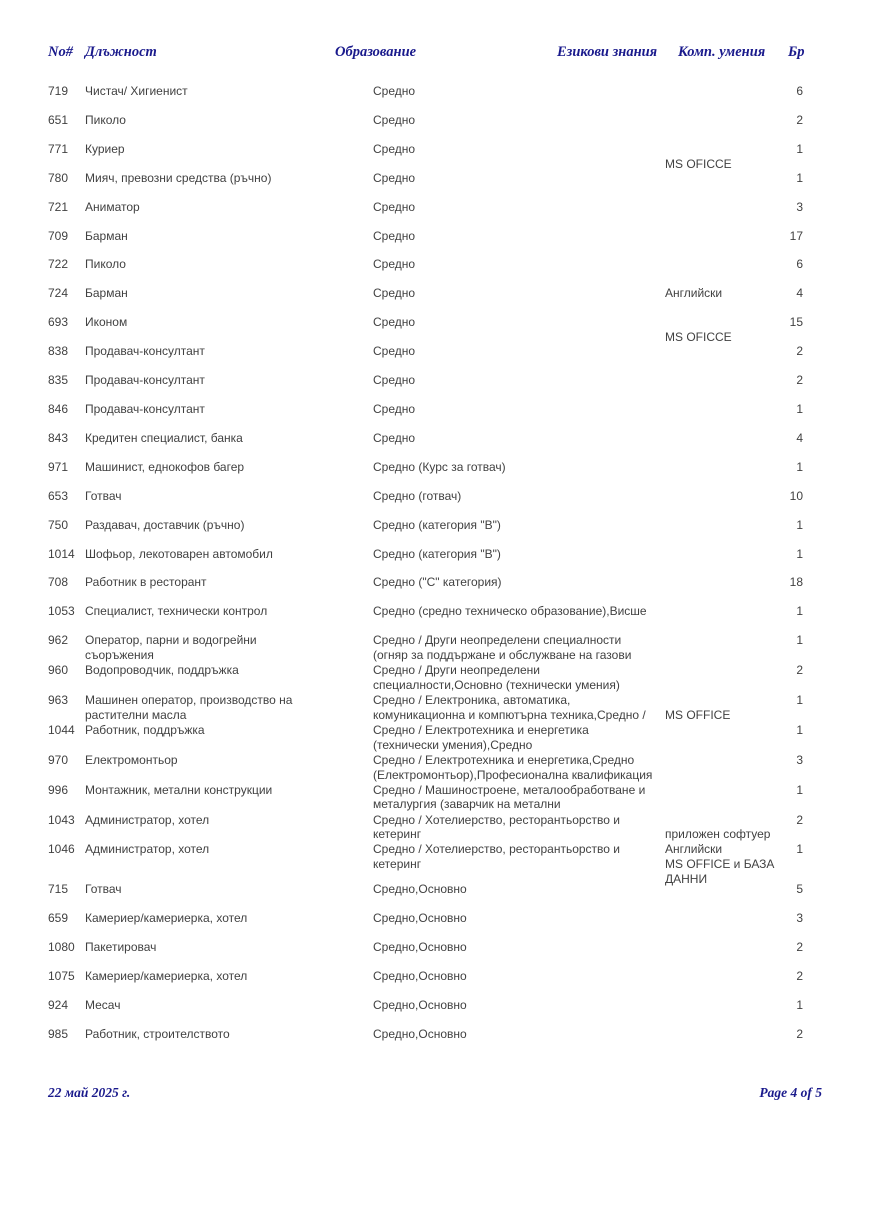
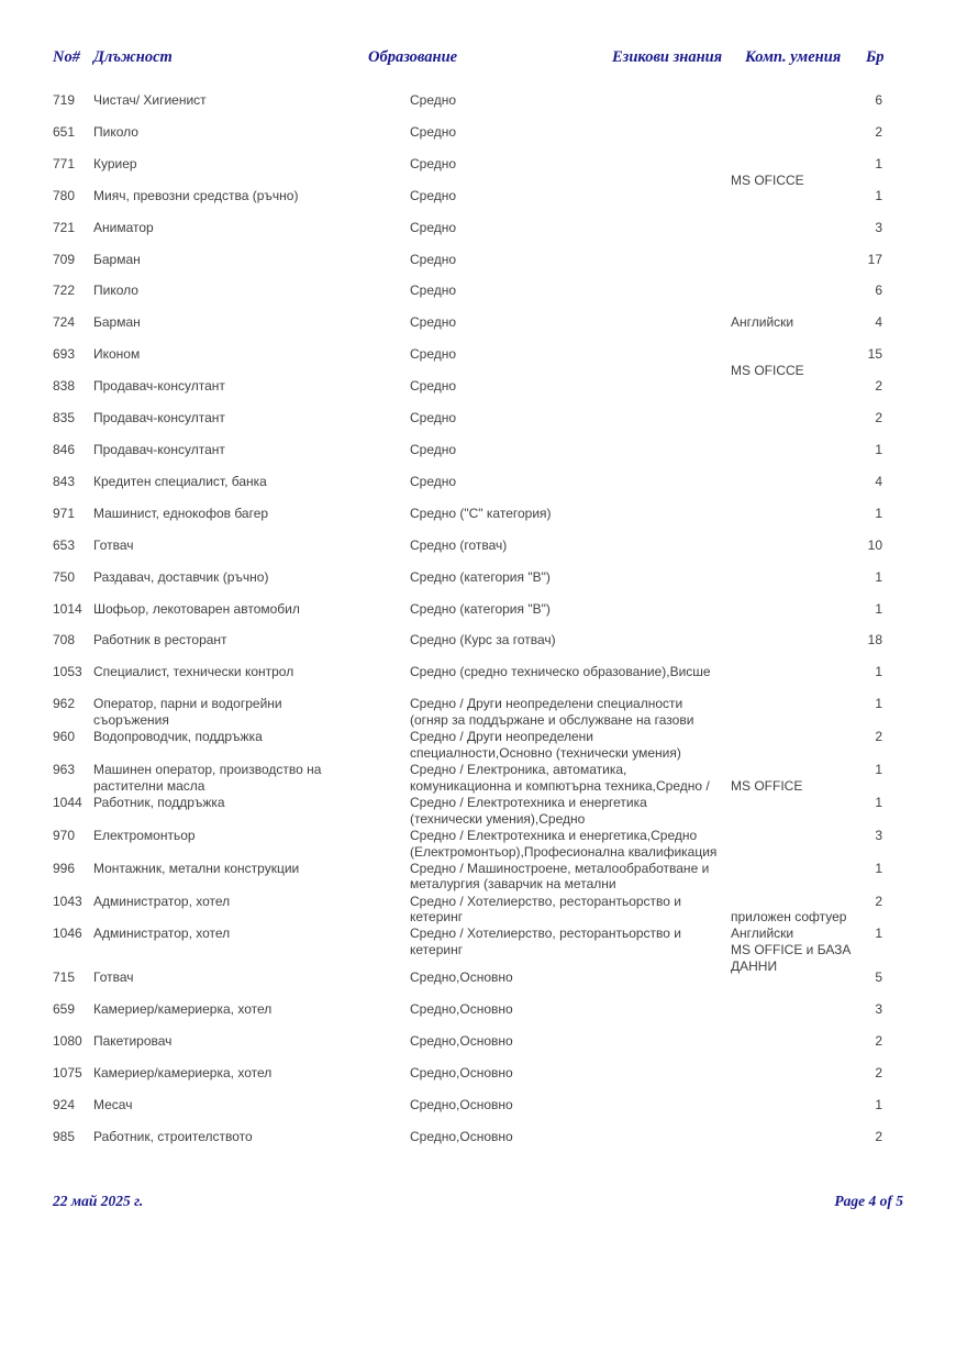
  No#
  Длъжност
  Образование
  Езикови знания
  Комп. умения
  Бр
  719
  Чистач/ Хигиенист
  Средно
  6
  651
  Пиколо
  Средно
  2
  771
  Куриер
  Средно
  MS OFICCE
  1
  780
  Мияч, превозни средства (ръчно)
  Средно
  1
  721
  Аниматор
  Средно
  3
  709
  Барман
  Средно
  17
  722
  Пиколо
  Средно
  6
  724
  Барман
  Средно
  Английски
  4
  693
  Иконом
  Средно
  MS OFICCE
  15
  838
  Продавач-консултант
  Средно
  2
  835
  Продавач-консултант
  Средно
  2
  846
  Продавач-консултант
  Средно
  1
  843
  Кредитен специалист, банка
  Средно
  4
  971
  Машинист, еднокофов багер
- Средно (Курс за готвач)
+ Средно ("C" категория)
  1
  653
  Готвач
  Средно (готвач)
  10
  750
  Раздавач, доставчик (ръчно)
  Средно (категория "B")
  1
  1014
  Шофьор, лекотоварен автомобил
  Средно (категория "B")
  1
  708
  Работник в ресторант
- Средно ("C" категория)
+ Средно (Курс за готвач)
  18
  1053
  Специалист, технически контрол
  Средно (средно техническо образование),Висше
  1
  962
  Оператор, парни и водогрейни
  съоръжения
  Средно / Други неопределени специалности
  (огняр за поддържане и обслужване на газови
  1
  960
  Водопроводчик, поддръжка
  Средно / Други неопределени
  специалности,Основно (технически умения)
  2
  963
  Машинен оператор, производство на
  растителни масла
  Средно / Електроника, автоматика,
  комуникационна и компютърна техника,Средно /
  MS OFFICE
  1
  1044
  Работник, поддръжка
  Средно / Електротехника и енергетика
  (технически умения),Средно
  1
  970
  Електромонтьор
  Средно / Електротехника и енергетика,Средно
  (Електромонтьор),Професионална квалификация
  3
  996
  Монтажник, метални конструкции
  Средно / Машиностроене, металообработване и
  металургия (заварчик на метални
  1
  1043
  Администратор, хотел
  Средно / Хотелиерство, ресторантьорство и
  кетеринг
  приложен софтуер
  2
  1046
  Администратор, хотел
  Средно / Хотелиерство, ресторантьорство и
  кетеринг
  Английски
  MS OFFICE и БАЗА
  ДАННИ
  1
  715
  Готвач
  Средно,Основно
  5
  659
  Камериер/камериерка, хотел
  Средно,Основно
  3
  1080
  Пакетировач
  Средно,Основно
  2
  1075
  Камериер/камериерка, хотел
  Средно,Основно
  2
  924
  Месач
  Средно,Основно
  1
  985
  Работник, строителството
  Средно,Основно
  2
  22 май 2025 г.
  Page 4 of 5
